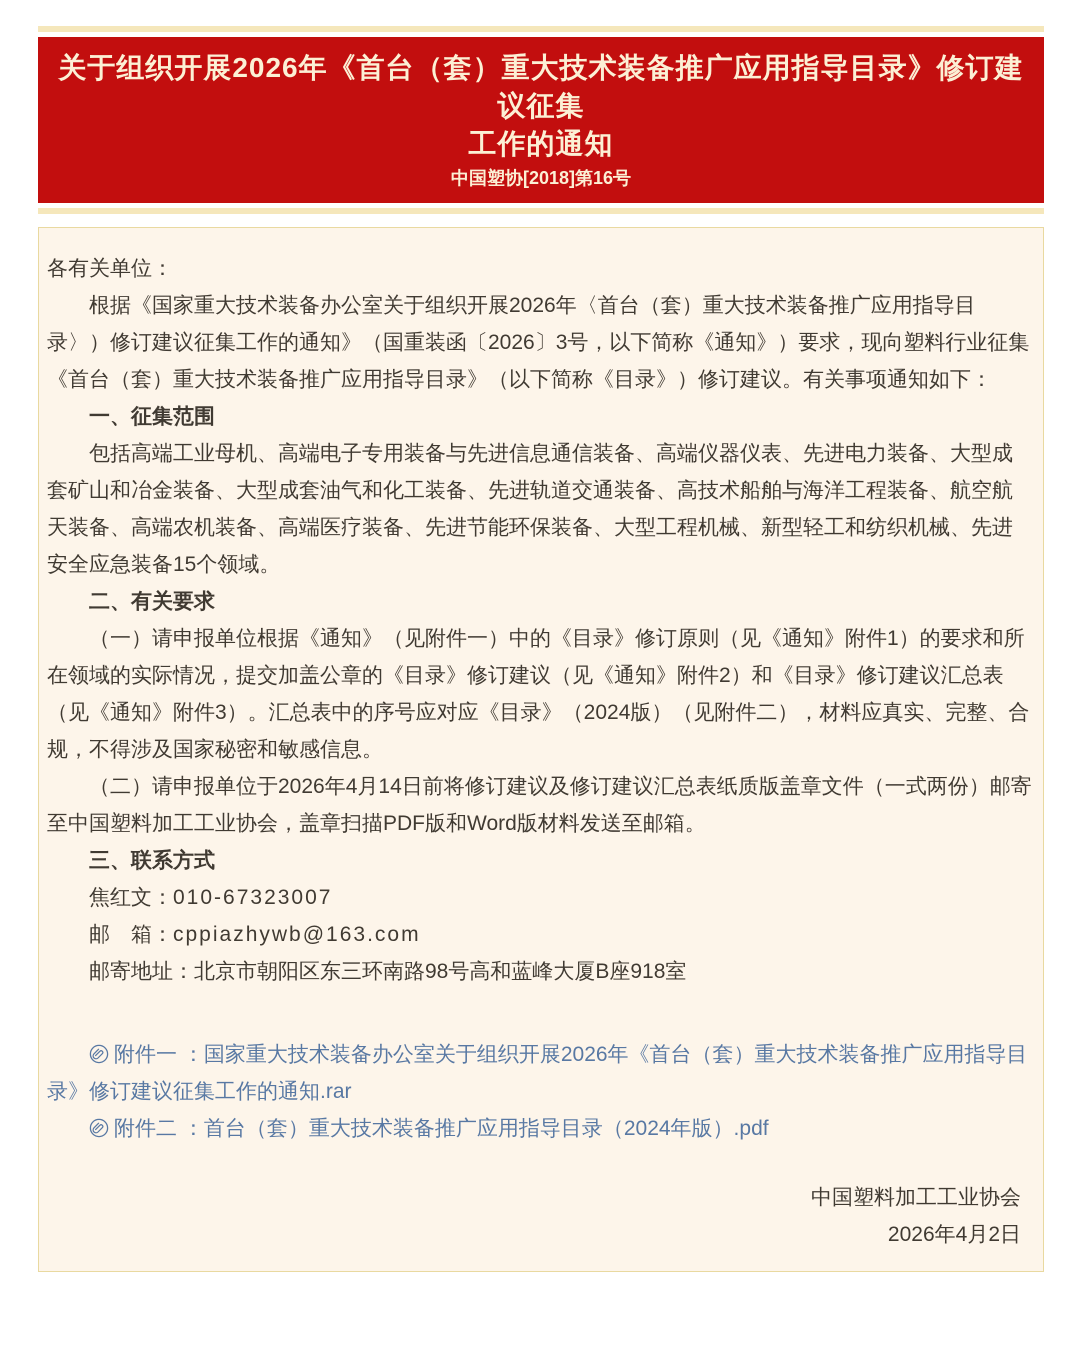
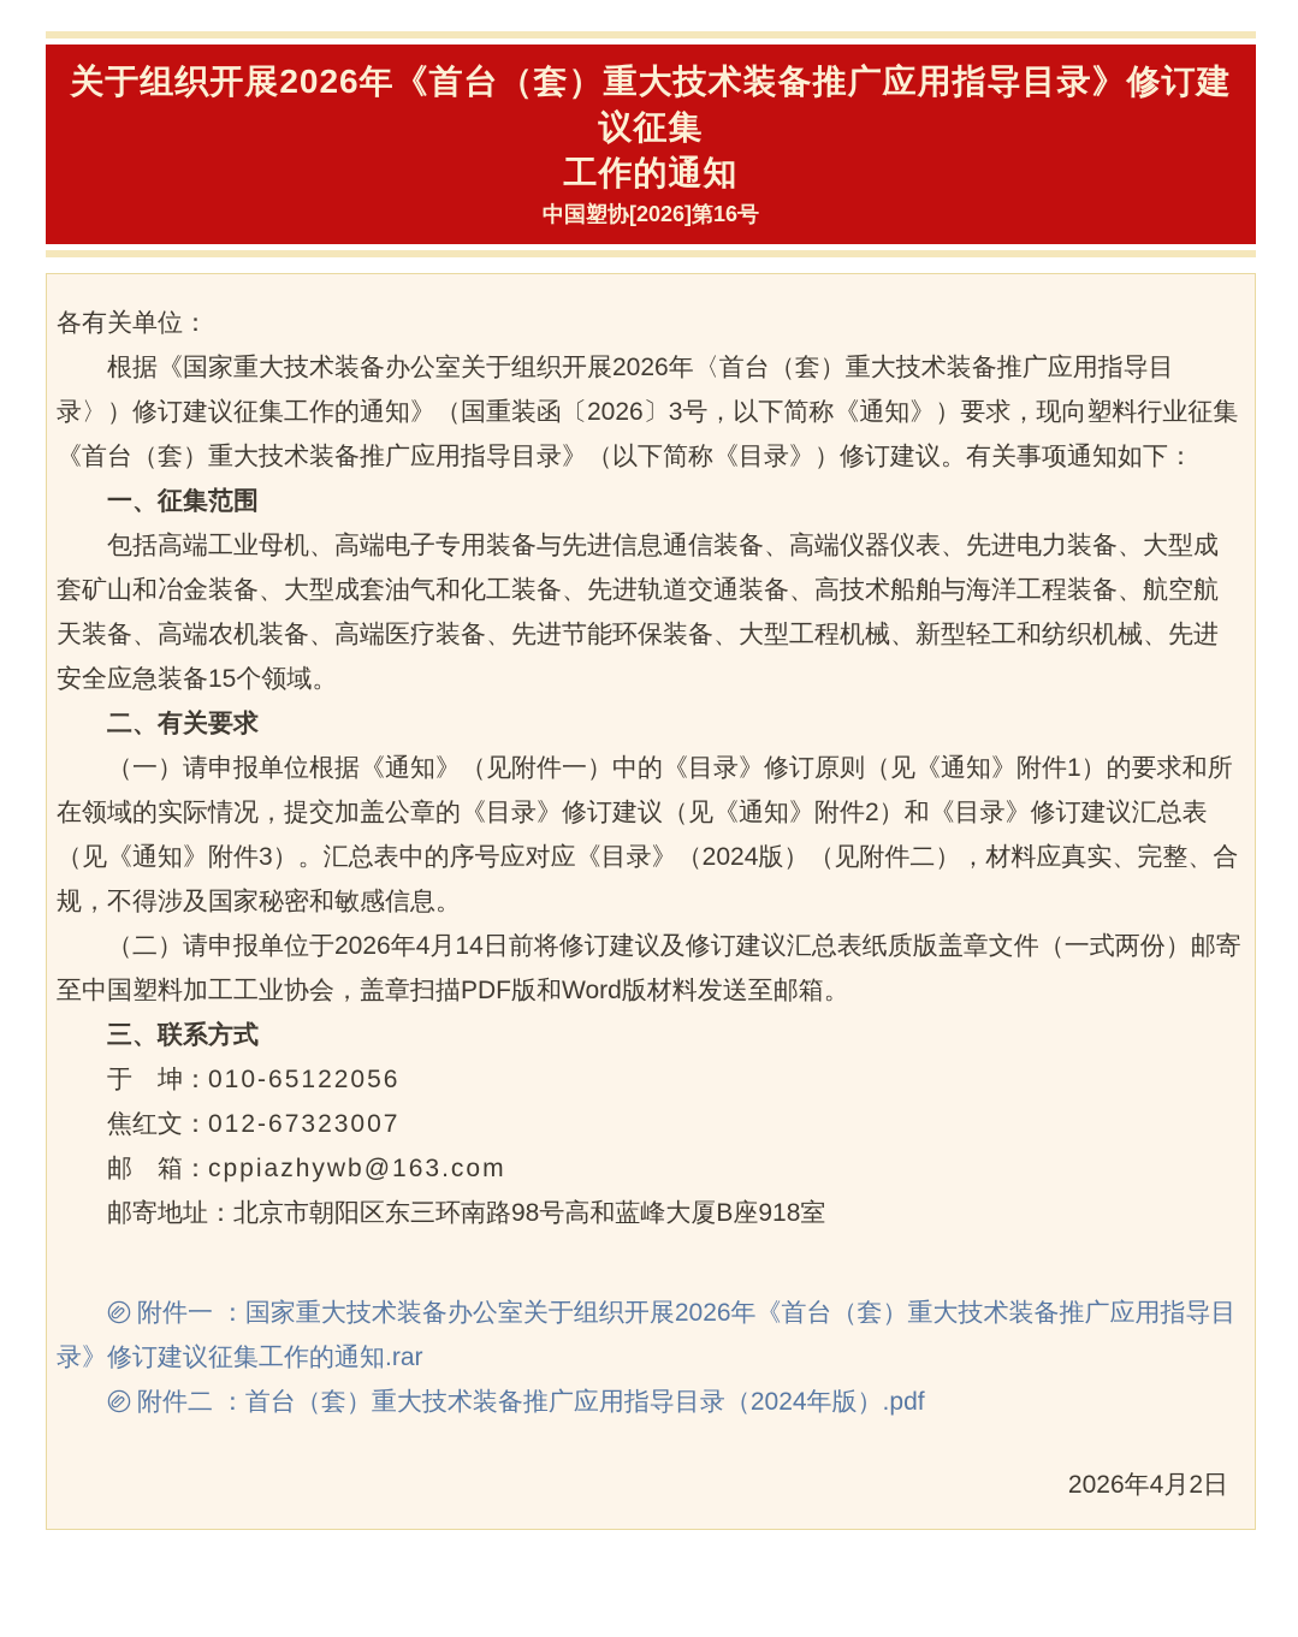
  关于组织开展2026年《首台（套）重大技术装备推广应用指导目录》修订建议征集
  工作的通知
- 中国塑协[2018]第16号
+ 中国塑协[2026]第16号
  各有关单位：
  根据《国家重大技术装备办公室关于组织开展2026年〈首台（套）重大技术装备推广应用指导目录〉）修订建议征集工作的通知》（国重装函〔2026〕3号，以下简称《通知》）要求，现向塑料行业征集《首台（套）重大技术装备推广应用指导目录》（以下简称《目录》）修订建议。有关事项通知如下：
  一、征集范围
  包括高端工业母机、高端电子专用装备与先进信息通信装备、高端仪器仪表、先进电力装备、大型成套矿山和冶金装备、大型成套油气和化工装备、先进轨道交通装备、高技术船舶与海洋工程装备、航空航天装备、高端农机装备、高端医疗装备、先进节能环保装备、大型工程机械、新型轻工和纺织机械、先进安全应急装备15个领域。
  二、有关要求
  （一）请申报单位根据《通知》（见附件一）中的《目录》修订原则（见《通知》附件1）的要求和所在领域的实际情况，提交加盖公章的《目录》修订建议（见《通知》附件2）和《目录》修订建议汇总表（见《通知》附件3）。汇总表中的序号应对应《目录》（2024版）（见附件二），材料应真实、完整、合规，不得涉及国家秘密和敏感信息。
  （二）请申报单位于2026年4月14日前将修订建议及修订建议汇总表纸质版盖章文件（一式两份）邮寄至中国塑料加工工业协会，盖章扫描PDF版和Word版材料发送至邮箱。
  三、联系方式
+ 于 坤：010-65122056
- 焦红文：010-67323007
+ 焦红文：012-67323007
  邮 箱：cppiazhywb@163.com
  邮寄地址：北京市朝阳区东三环南路98号高和蓝峰大厦B座918室
  附件一 ：国家重大技术装备办公室关于组织开展2026年《首台（套）重大技术装备推广应用指导目录》修订建议征集工作的通知.rar
  附件二 ：首台（套）重大技术装备推广应用指导目录（2024年版）.pdf
- 中国塑料加工工业协会
  2026年4月2日
